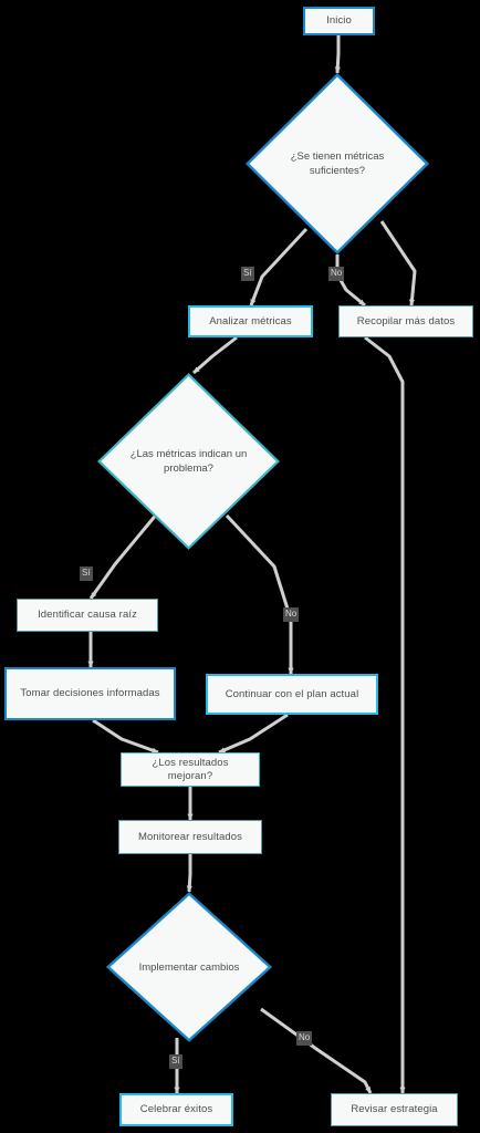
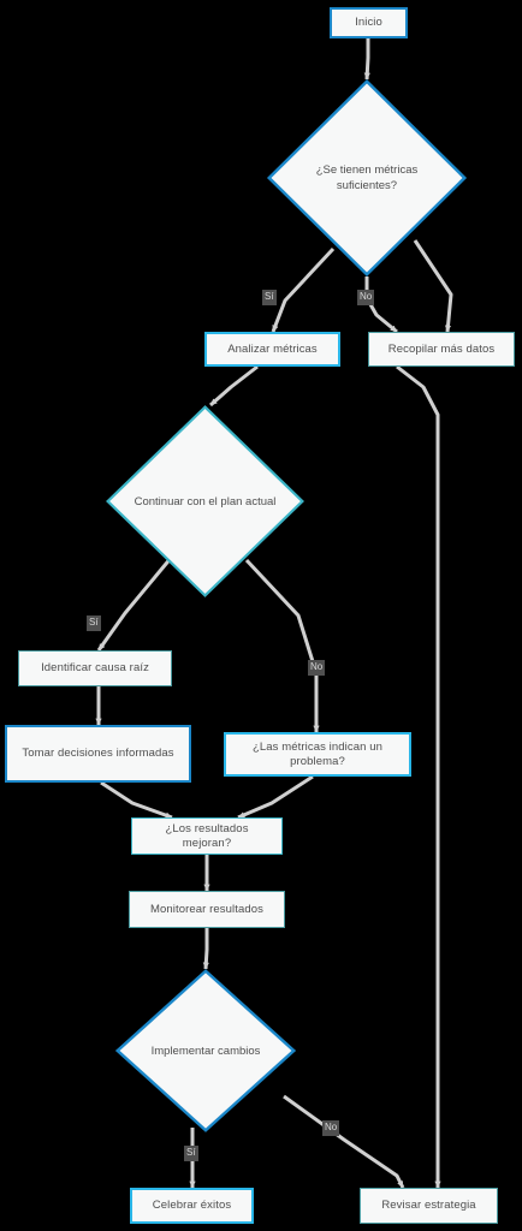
  Inicio
  ¿Se tienen métricas suficientes?
  Analizar métricas
  Recopilar más datos
- ¿Las métricas indican un problema?
+ Continuar con el plan actual
  Identificar causa raíz
  Tomar decisiones informadas
- Continuar con el plan actual
+ ¿Las métricas indican un problema?
  ¿Los resultados mejoran?
  Monitorear resultados
  Implementar cambios
  Celebrar éxitos
  Revisar estrategia
  Sí
  No
  Sí
  No
  Sí
  No
